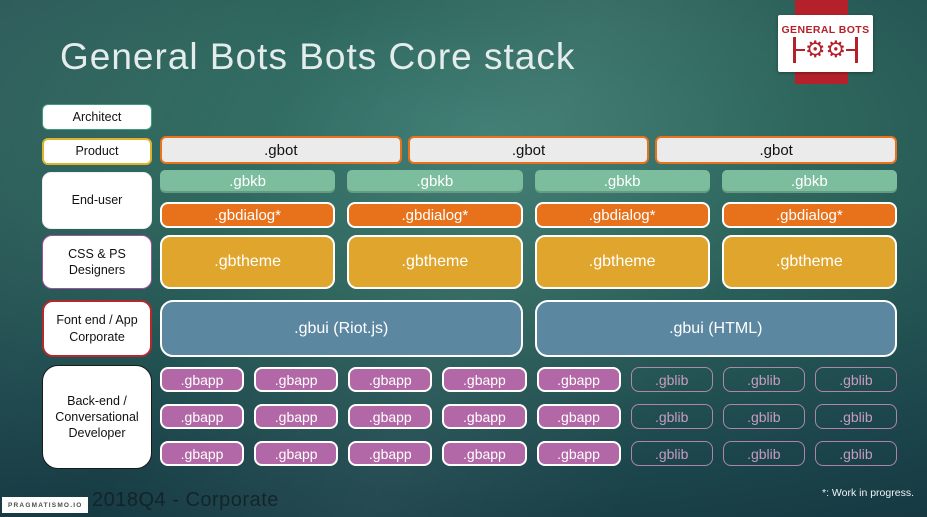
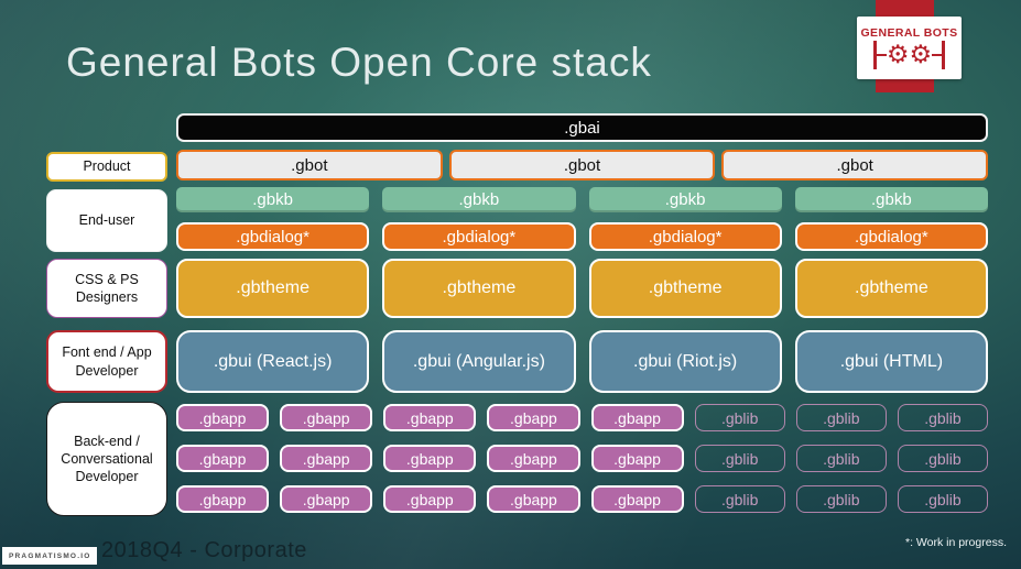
- General Bots Bots Core stack
+ General Bots Open Core stack
  GENERAL BOTS
  ⚙
  ⚙
- Architect
  Product
  End-user
  CSS & PS Designers
- Font end / App Corporate
+ Font end / App Developer
  Back-end / Conversational Developer
+ .gbai
  .gbot
  .gbot
  .gbot
  .gbkb
  .gbkb
  .gbkb
  .gbkb
  .gbdialog*
  .gbdialog*
  .gbdialog*
  .gbdialog*
  .gbtheme
  .gbtheme
  .gbtheme
  .gbtheme
+ .gbui (React.js)
+ .gbui (Angular.js)
  .gbui (Riot.js)
  .gbui (HTML)
  .gbapp
  .gbapp
  .gbapp
  .gbapp
  .gbapp
  .gblib
  .gblib
  .gblib
  .gbapp
  .gbapp
  .gbapp
  .gbapp
  .gbapp
  .gblib
  .gblib
  .gblib
  .gbapp
  .gbapp
  .gbapp
  .gbapp
  .gbapp
  .gblib
  .gblib
  .gblib
  2018Q4 - Corporate
  *: Work in progress.
